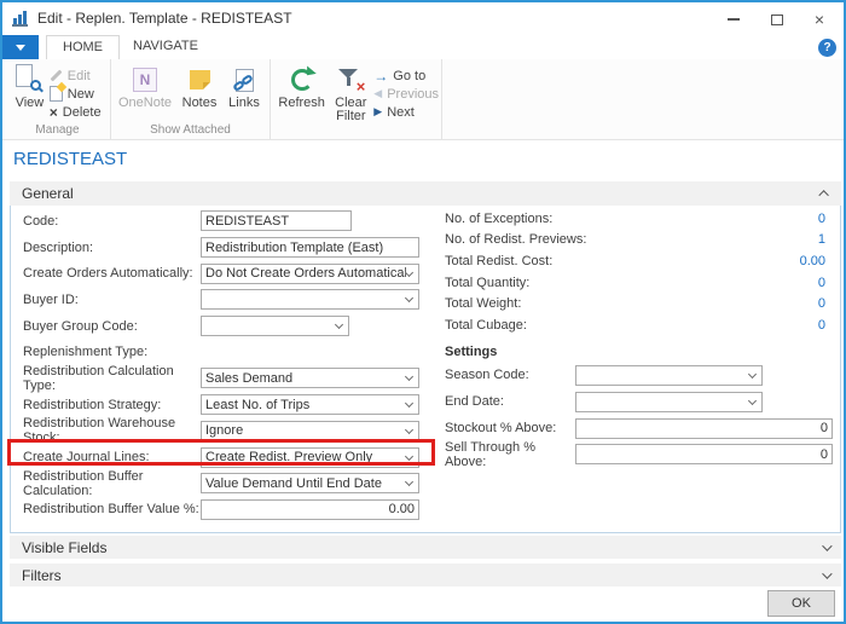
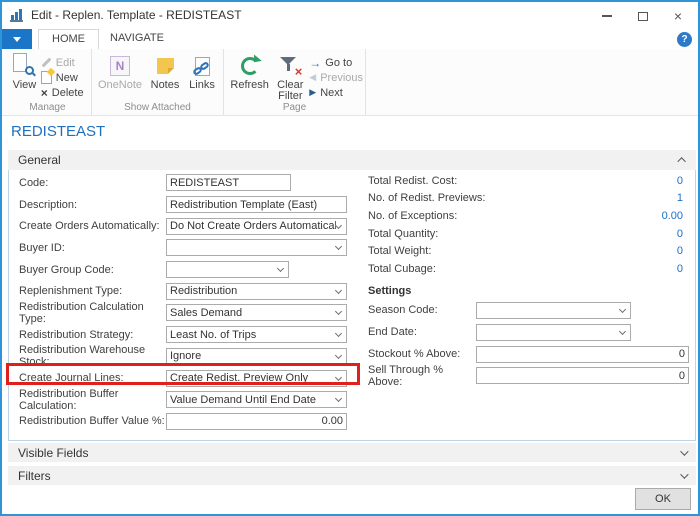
  Edit - Replen. Template - REDISTEAST
  ×
  HOME
  NAVIGATE
  ?
  View
  Edit
  New
  ×
  Delete
  Manage
  N
  OneNote
  Notes
  Links
  Show Attached
  Refresh
  ×
  Clear
  Filter
  →
  Go to
  ◀
  Previous
  ▶
  Next
+ Page
  REDISTEAST
  General
  Code:
  REDISTEAST
  Description:
  Redistribution Template (East)
  Create Orders Automatically:
  Do Not Create Orders Automatical
  Buyer ID:
  Buyer Group Code:
  Replenishment Type:
+ Redistribution
  Redistribution Calculation Type:
  Sales Demand
  Redistribution Strategy:
  Least No. of Trips
  Redistribution Warehouse Stock:
  Ignore
  Create Journal Lines:
  Create Redist. Preview Only
  Redistribution Buffer Calculation:
  Value Demand Until End Date
  Redistribution Buffer Value %:
  0.00
- No. of Exceptions:
+ Total Redist. Cost:
  0
  No. of Redist. Previews:
  1
- Total Redist. Cost:
+ No. of Exceptions:
  0.00
  Total Quantity:
  0
  Total Weight:
  0
  Total Cubage:
  0
  Settings
  Season Code:
  End Date:
  Stockout % Above:
  0
  Sell Through % Above:
  0
  Visible Fields
  Filters
  OK
